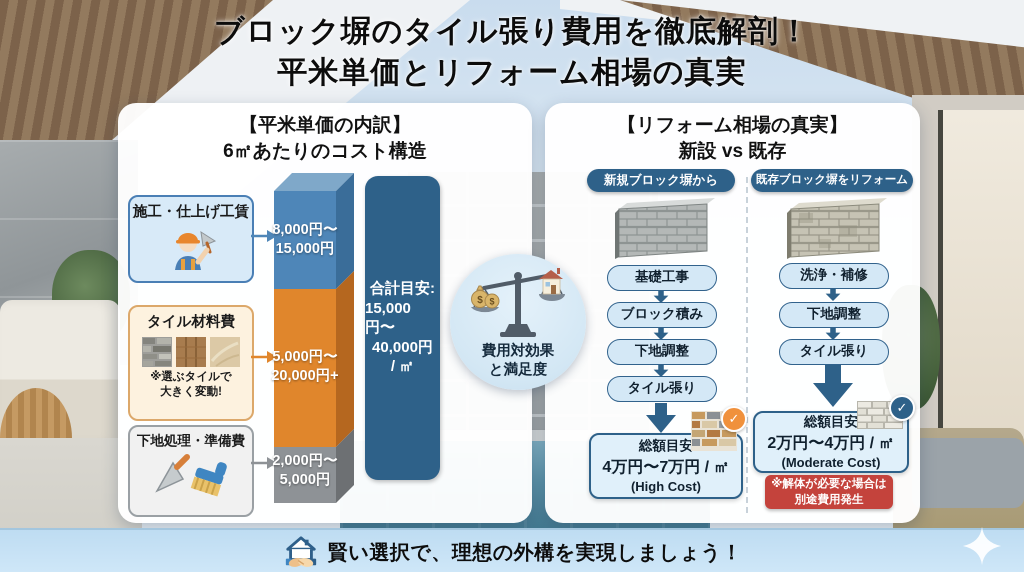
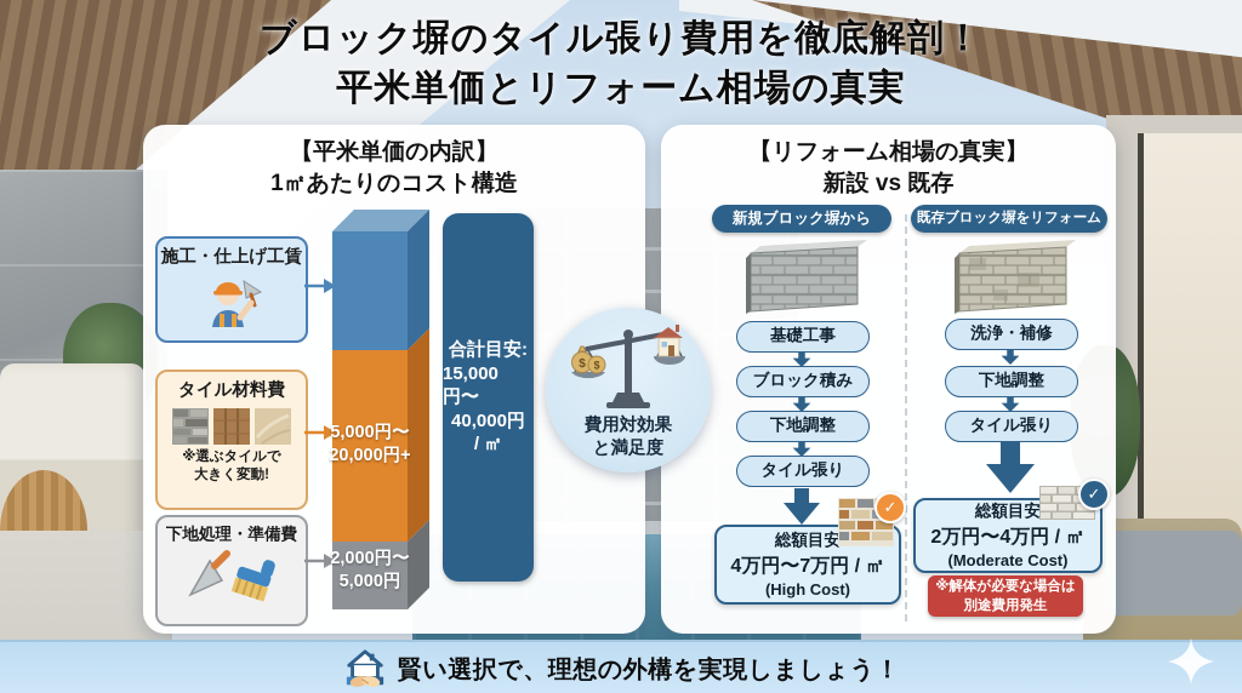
  ブロック塀のタイル張り費用を徹底解剖！
  平米単価とリフォーム相場の真実
  【平米単価の内訳】
- 6㎡あたりのコスト構造
+ 1㎡あたりのコスト構造
  施工・仕上げ工賃
  タイル材料費
  ※選ぶタイルで
  大きく変動!
  下地処理・準備費
- 8,000円〜
- 15,000円
  5,000円〜
  20,000円+
  2,000円〜
  5,000円
  合計目安:
  15,000円〜
  40,000円
  / ㎡
  $
  $
  費用対効果
  と満足度
  【リフォーム相場の真実】
  新設 vs 既存
  新規ブロック塀から
  既存ブロック塀をリフォーム
  基礎工事
  ブロック積み
  下地調整
  タイル張り
  ✓
  総額目安
  4万円〜7万円 / ㎡
  (High Cost)
  洗浄・補修
  下地調整
  タイル張り
  ✓
  総額目安
  2万円〜4万円 / ㎡
  (Moderate Cost)
  ※解体が必要な場合は
  別途費用発生
  賢い選択で、理想の外構を実現しましょう！
